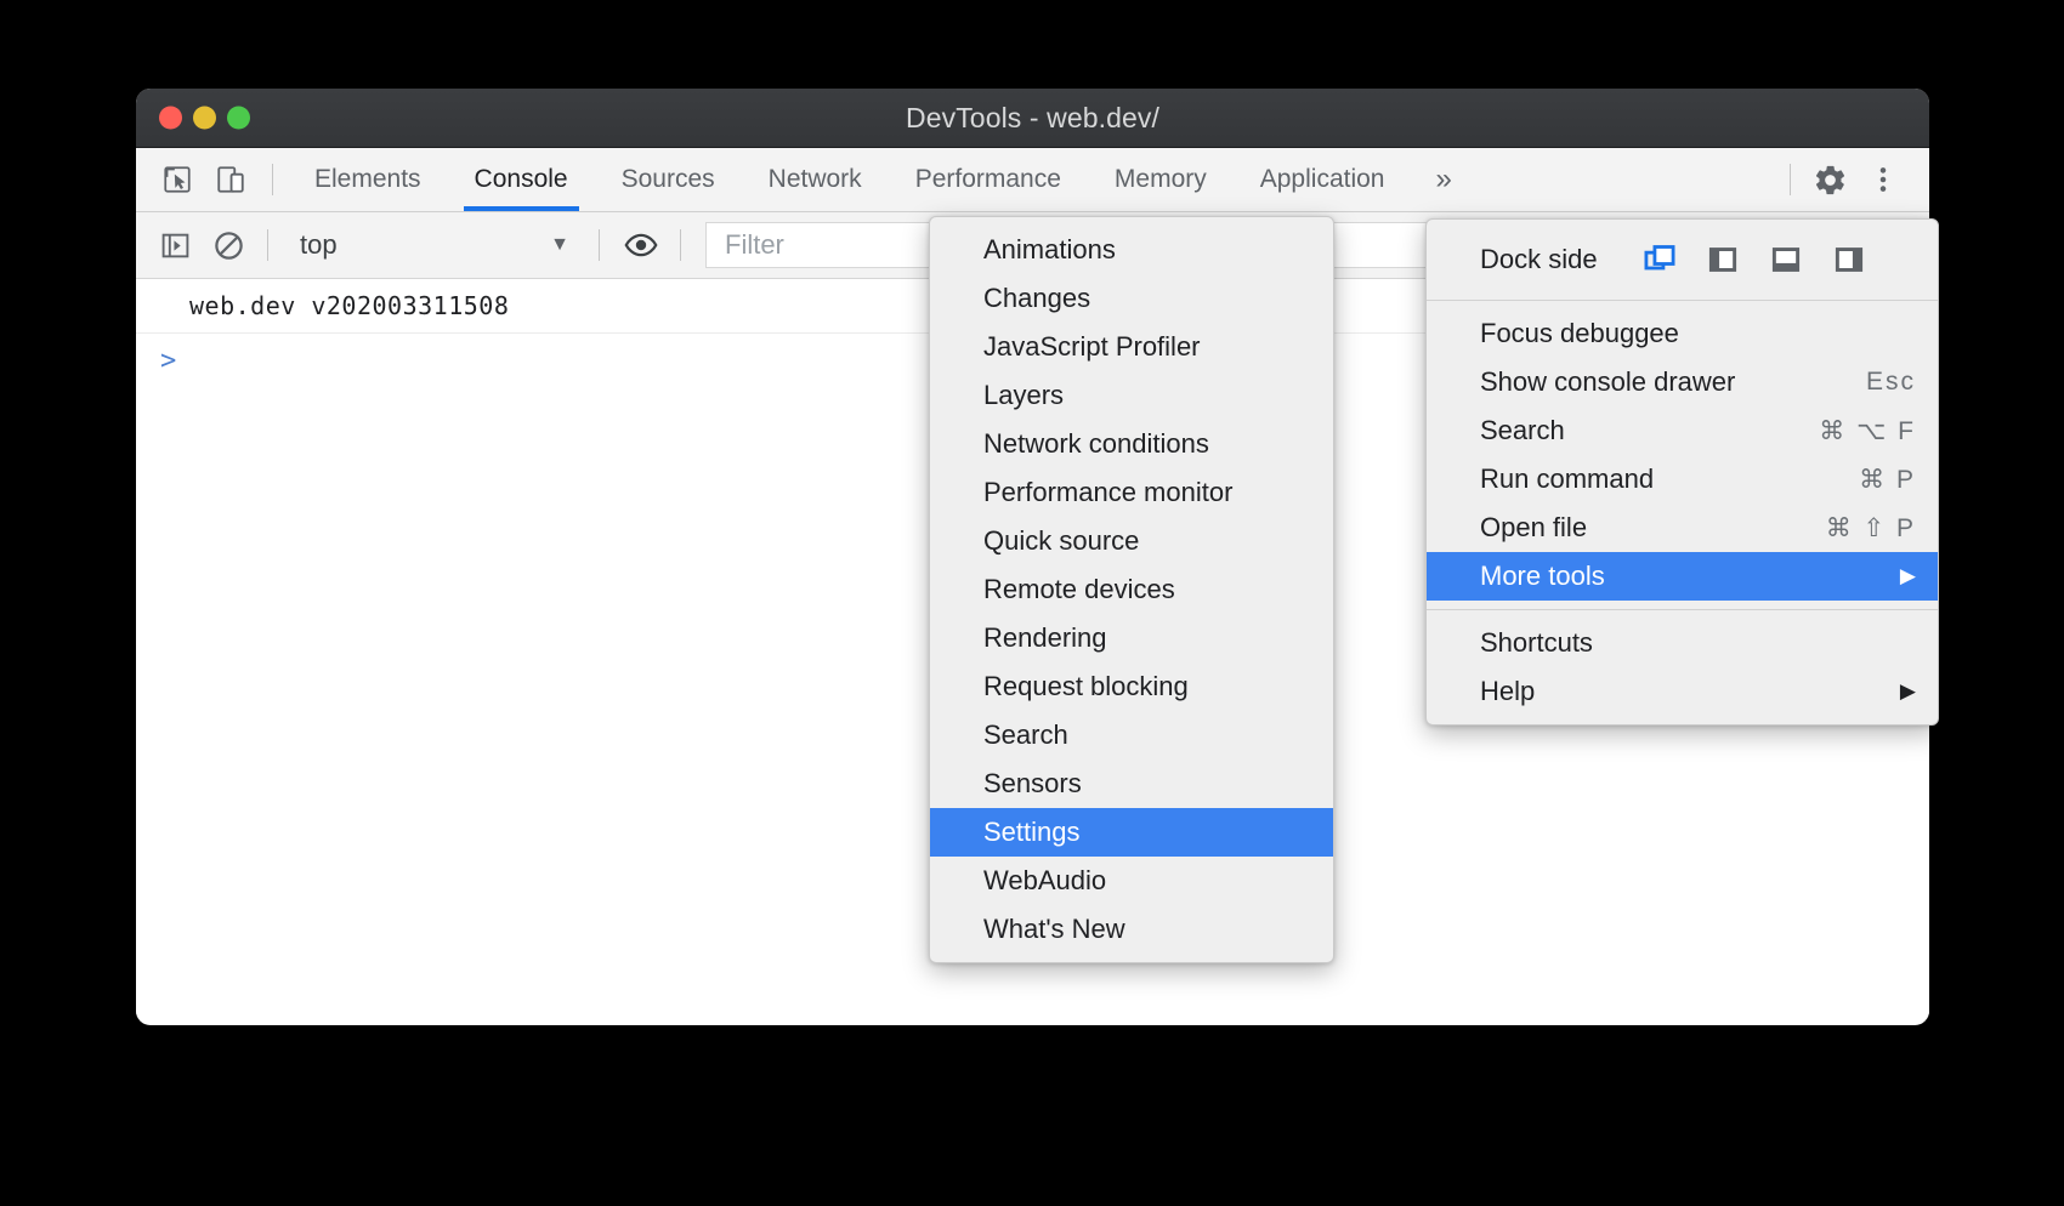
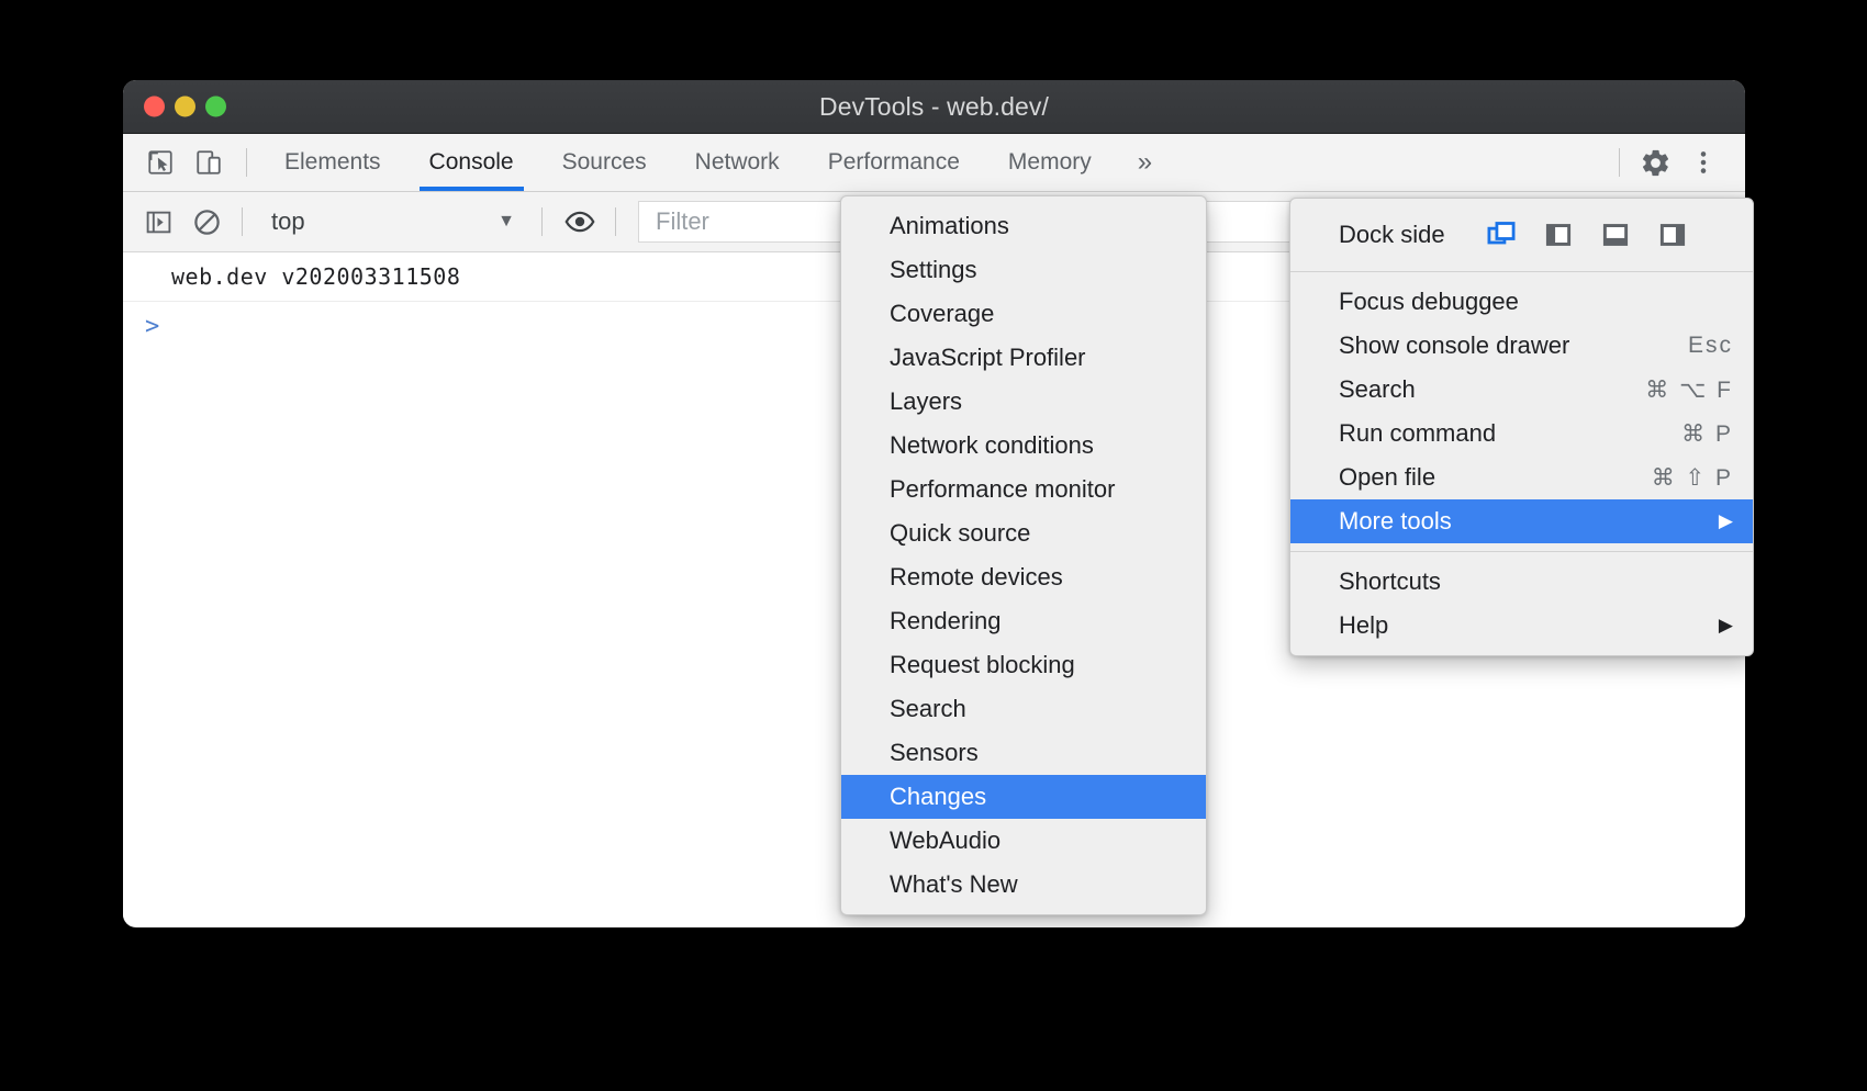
  DevTools - web.dev/
  Elements
  Console
  Sources
  Network
  Performance
  Memory
- Application
  »
  top
  ▼
  Filter
  web.dev v202003311508
  >
  Dock side
  Focus debuggee
  Show console drawer
  Esc
  Search
  ⌘ ⌥ F
  Run command
  ⌘ P
  Open file
  ⌘ ⇧ P
  More tools
  ▶
  Shortcuts
  Help
  ▶
  Animations
- Changes
+ Settings
+ Coverage
  JavaScript Profiler
  Layers
  Network conditions
  Performance monitor
  Quick source
  Remote devices
  Rendering
  Request blocking
  Search
  Sensors
- Settings
+ Changes
  WebAudio
  What's New
